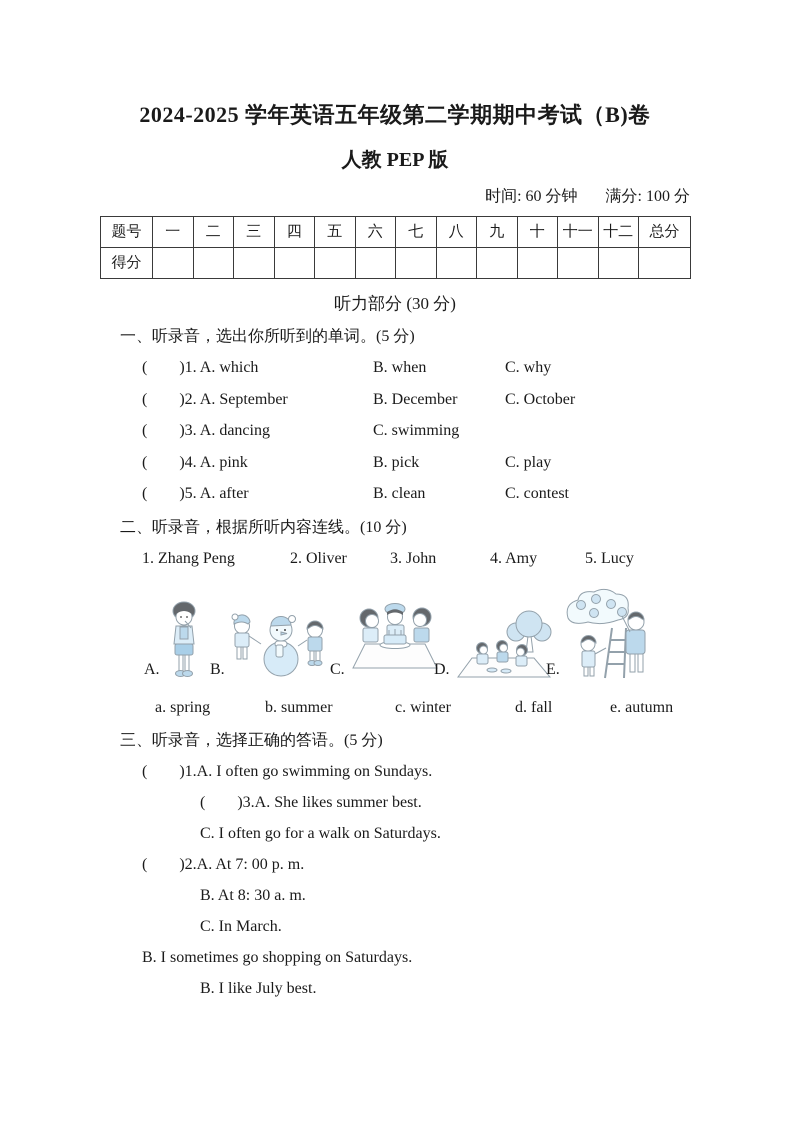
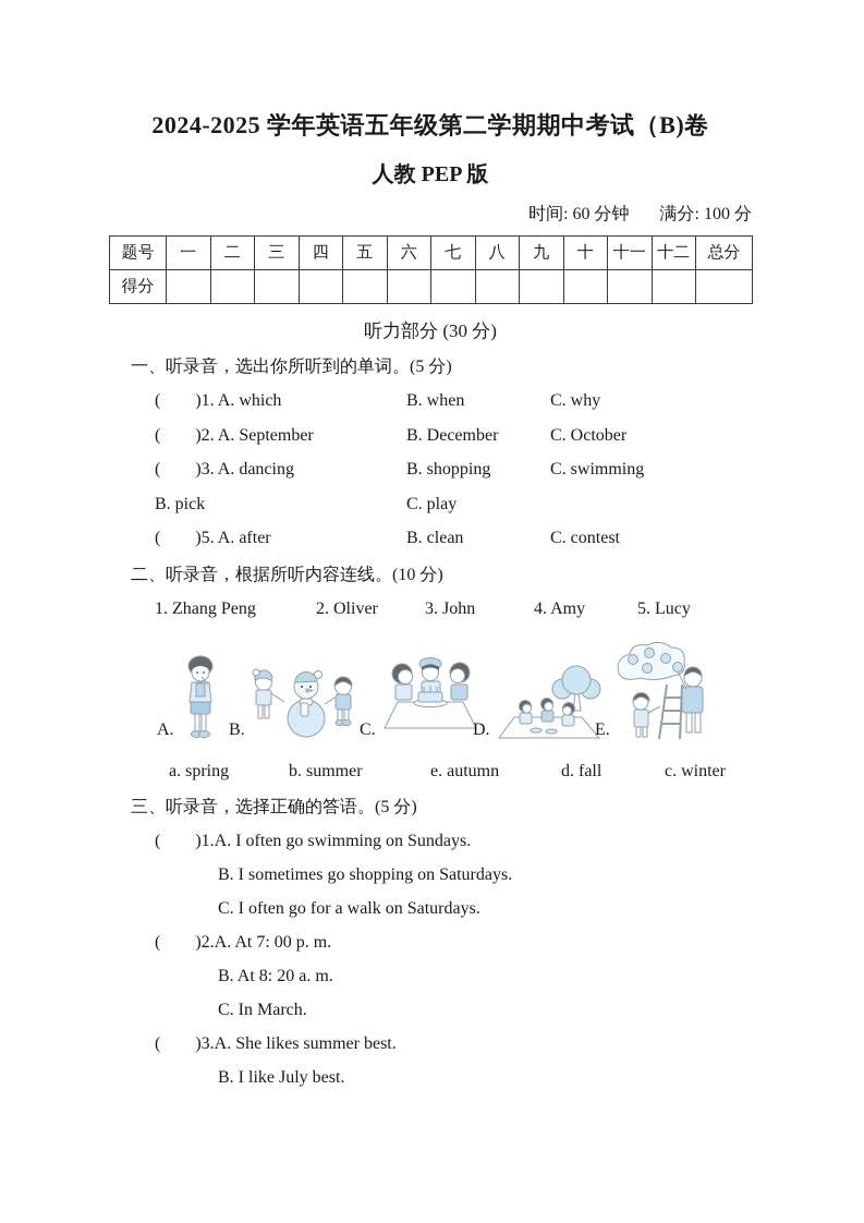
  2024-2025 学年英语五年级第二学期期中考试（B)卷
  人教 PEP 版
  时间: 60 分钟
  满分: 100 分
  题号	一	二	三	四	五	六	七	八	九	十	十一	十二	总分
  得分
  听力部分 (30 分)
  一、听录音，选出你所听到的单词。(5 分)
  ( )1. A. which
  B. when
  C. why
  ( )2. A. September
  B. December
  C. October
  ( )3. A. dancing
+ B. shopping
  C. swimming
- ( )4. A. pink
  B. pick
  C. play
  ( )5. A. after
  B. clean
  C. contest
  二、听录音，根据所听内容连线。(10 分)
  1. Zhang Peng
  2. Oliver
  3. John
  4. Amy
  5. Lucy
  A.
  B.
  C.
  D.
  E.
  a. spring
  b. summer
- c. winter
+ e. autumn
  d. fall
- e. autumn
+ c. winter
  三、听录音，选择正确的答语。(5 分)
  ( )1.A. I often go swimming on Sundays.
- ( )3.A. She likes summer best.
+ B. I sometimes go shopping on Saturdays.
  C. I often go for a walk on Saturdays.
  ( )2.A. At 7: 00 p. m.
- B. At 8: 30 a. m.
+ B. At 8: 20 a. m.
  C. In March.
- B. I sometimes go shopping on Saturdays.
+ ( )3.A. She likes summer best.
  B. I like July best.
